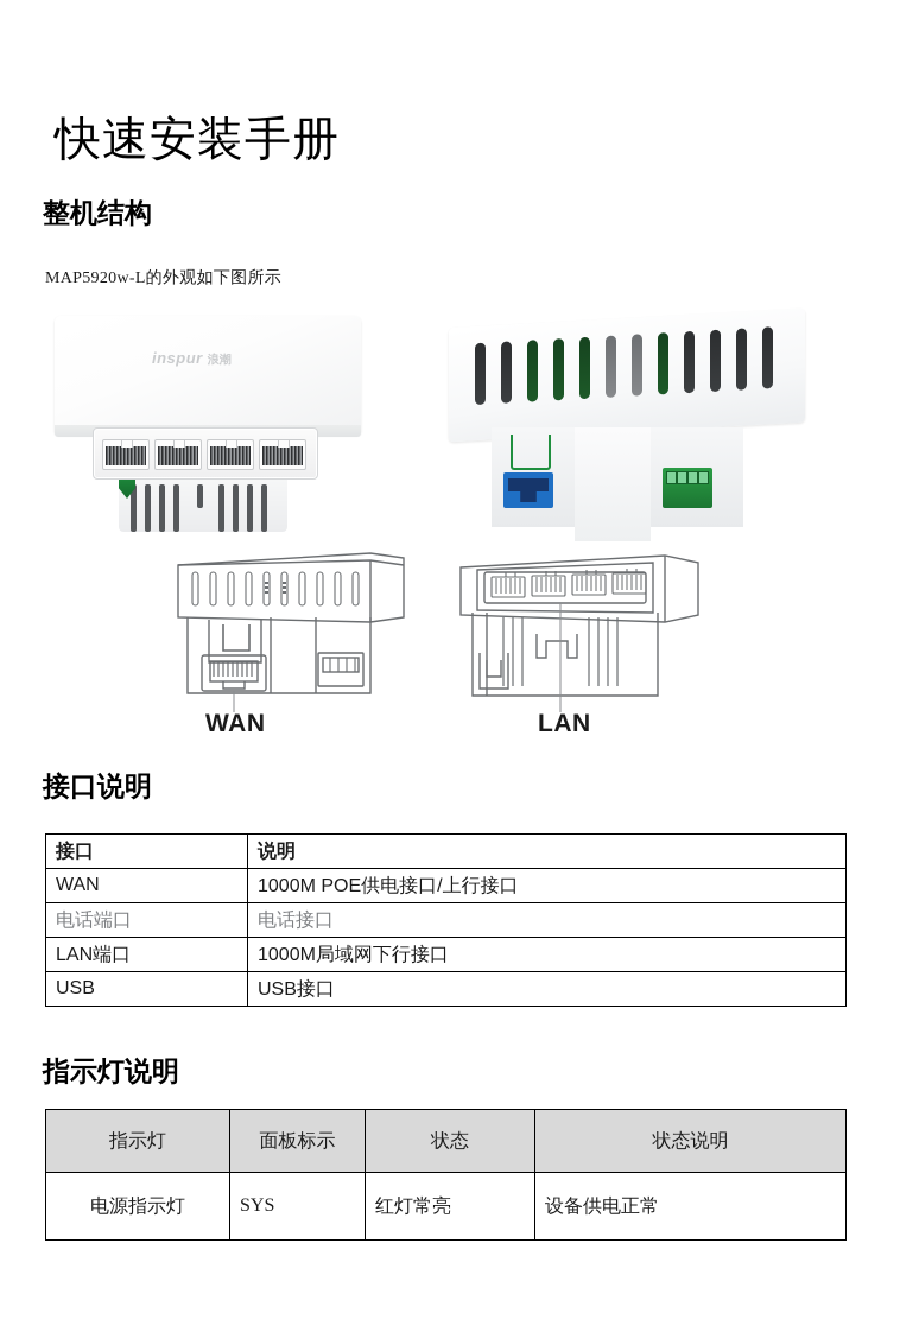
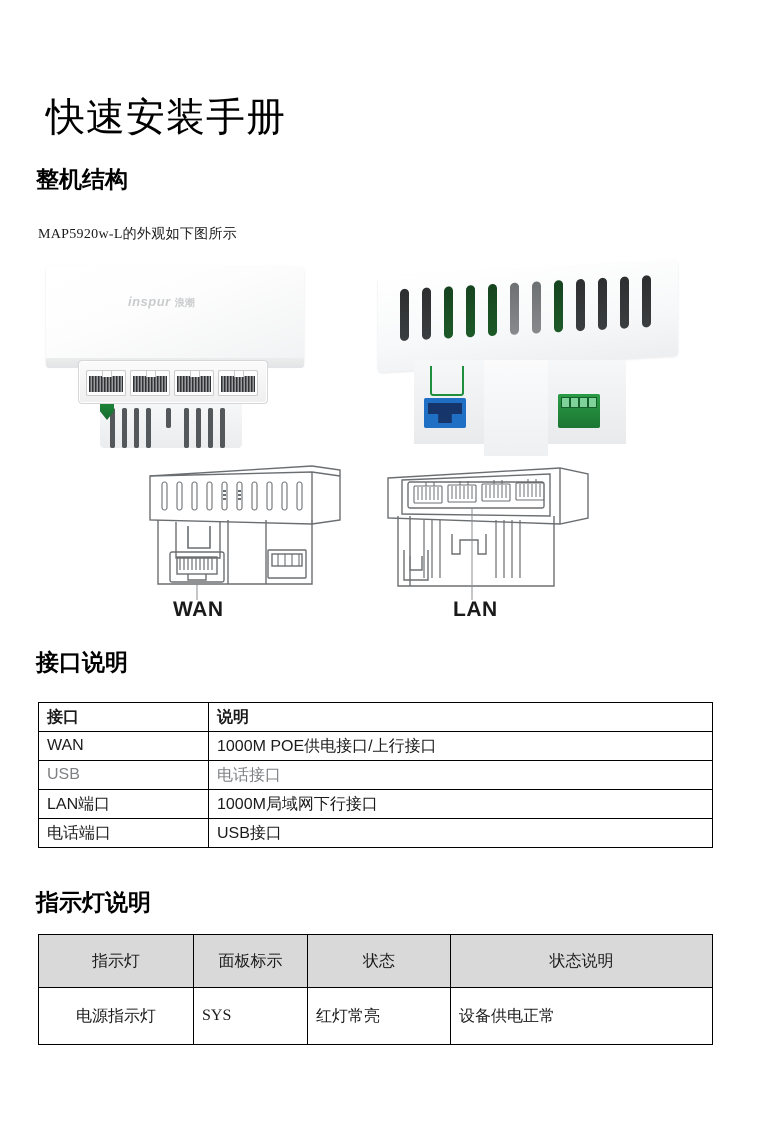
  快速安装手册
  整机结构
  MAP5920w-L的外观如下图所示
  inspur 浪潮
  WAN
  LAN
  接口说明
  接口	说明
  WAN	1000M POE供电接口/上行接口
- 电话端口	电话接口
+ USB	电话接口
  LAN端口	1000M局域网下行接口
- USB	USB接口
+ 电话端口	USB接口
  指示灯说明
  指示灯	面板标示	状态	状态说明
  电源指示灯	SYS	红灯常亮	设备供电正常
